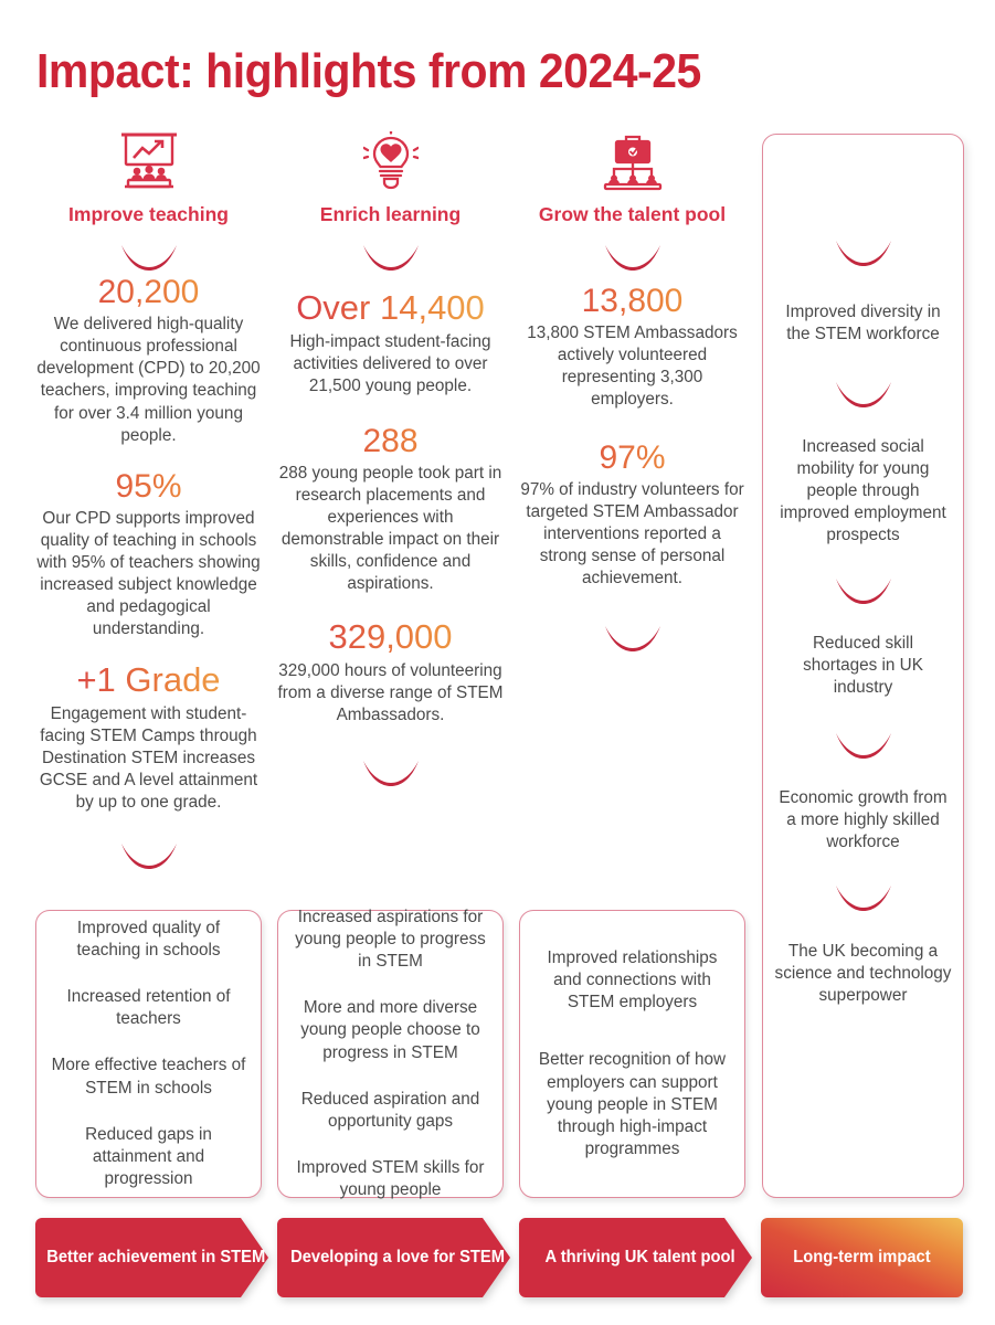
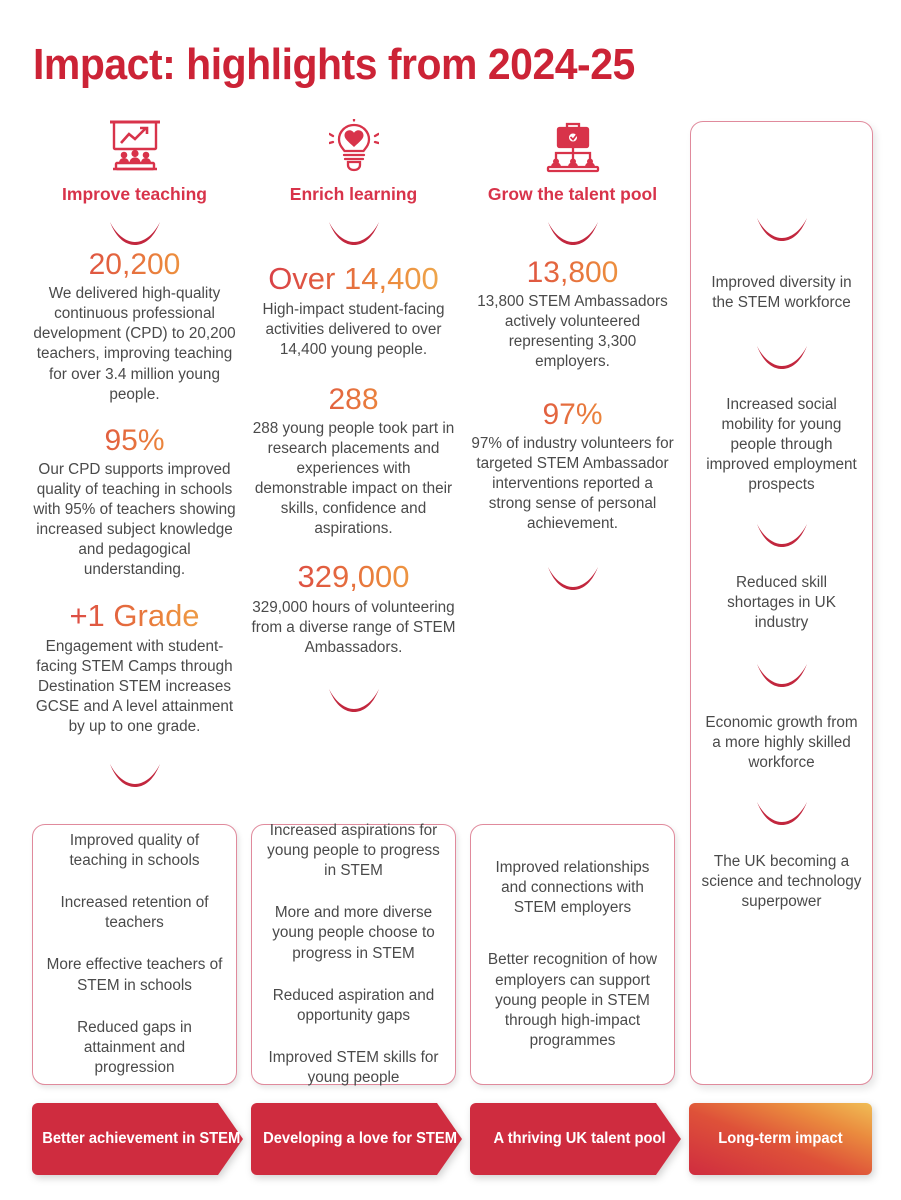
  Impact: highlights from 2024-25
  Improve teaching
  20,200
  We delivered high-quality continuous professional development (CPD) to 20,200 teachers, improving teaching for over 3.4 million young people.
  95%
  Our CPD supports improved quality of teaching in schools with 95% of teachers showing increased subject knowledge and pedagogical understanding.
  +1 Grade
  Engagement with student-facing STEM Camps through Destination STEM increases GCSE and A level attainment by up to one grade.
  Improved quality of teaching in schools
  Increased retention of teachers
  More effective teachers of STEM in schools
  Reduced gaps in attainment and progression
  Enrich learning
  Over 14,400
- High-impact student-facing activities delivered to over 21,500 young people.
+ High-impact student-facing activities delivered to over 14,400 young people.
  288
  288 young people took part in research placements and experiences with demonstrable impact on their skills, confidence and aspirations.
  329,000
  329,000 hours of volunteering from a diverse range of STEM Ambassadors.
  Increased aspirations for young people to progress in STEM
  More and more diverse young people choose to progress in STEM
  Reduced aspiration and opportunity gaps
  Improved STEM skills for young people
  Grow the talent pool
  13,800
  13,800 STEM Ambassadors actively volunteered representing 3,300 employers.
  97%
  97% of industry volunteers for targeted STEM Ambassador interventions reported a strong sense of personal achievement.
  Improved relationships and connections with STEM employers
  Better recognition of how employers can support young people in STEM through high-impact programmes
  Improved diversity in the STEM workforce
  Increased social mobility for young people through improved employment prospects
  Reduced skill shortages in UK industry
  Economic growth from a more highly skilled workforce
  The UK becoming a science and technology superpower
  Better achievement in STEM
  Developing a love for STEM
  A thriving UK talent pool
  Long-term impact
